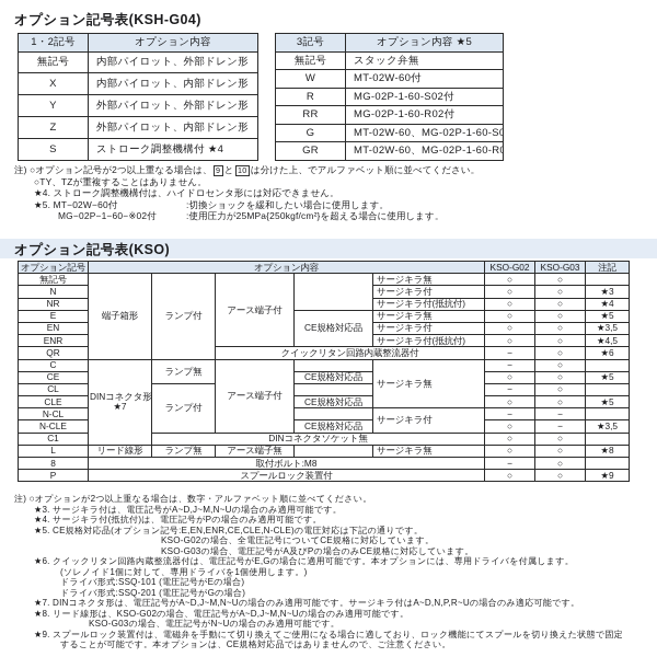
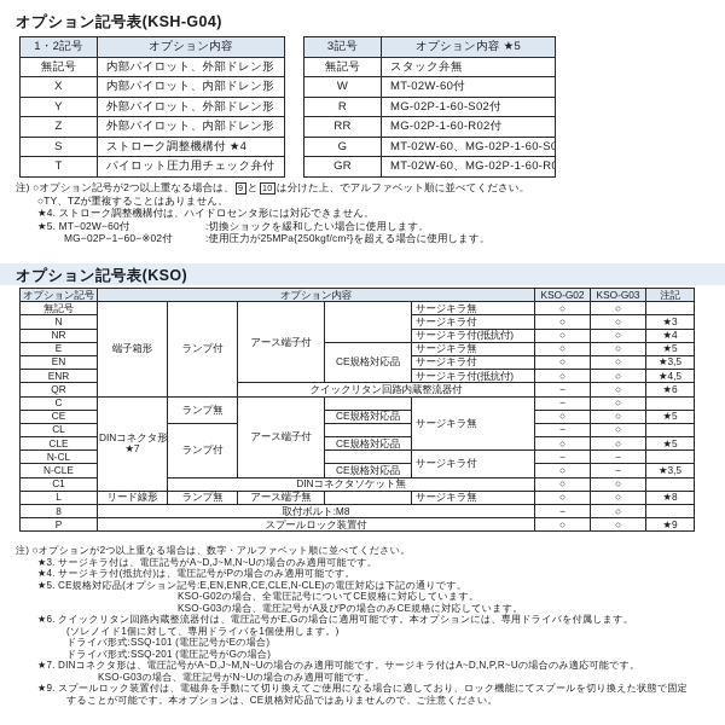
  オプション記号表(KSH-G04)
  1・2記号	オプション内容
  無記号	内部パイロット、外部ドレン形
  X	内部パイロット、内部ドレン形
  Y	外部パイロット、外部ドレン形
  Z	外部パイロット、内部ドレン形
  S	ストローク調整機構付 ★4
+ T	パイロット圧力用チェック弁付
  3記号	オプション内容 ★5
  無記号	スタック弁無
  W	MT-02W-60付
  R	MG-02P-1-60-S02付
  RR	MG-02P-1-60-R02付
  G	MT-02W-60、MG-02P-1-60-S0
  GR	MT-02W-60、MG-02P-1-60-R0
  注) ○オプション記号が2つ以上重なる場合は、 9 と 10 は分けた上、でアルファベット順に並べてください。
  ○TY、TZが重複することはありません。
  ★4. ストローク調整機構付は、ハイドロセンタ形には対応できません。
  ★5. MT−02W−60付 :切換ショックを緩和したい場合に使用します。
  MG−02P−1−60−※02付 :使用圧力が25MPa{250kgf/cm²}を超える場合に使用します。
  オプション記号表(KSO)
  オプション記号	オプション内容	KSO-G02	KSO-G03	注記
  無記号	端子箱形	ランプ付	アース端子付		サージキラ無	○	○
  N	サージキラ付	○	○	★3
  NR	サージキラ付(抵抗付)	○	○	★4
  E	CE規格対応品	サージキラ無	○	○	★5
  EN	サージキラ付	○	○	★3,5
  ENR	サージキラ付(抵抗付)	○	○	★4,5
  QR	クイックリタン回路内蔵整流器付	−	○	★6
  C	DINコネクタ形★7	ランプ無	アース端子付		サージキラ無	−	○
  CE	CE規格対応品	○	○	★5
  CL	ランプ付		−	○
  CLE	CE規格対応品	○	○	★5
  N-CL		サージキラ付	−	−
  N-CLE	CE規格対応品	○	−	★3,5
  C1	DINコネクタソケット無	○	○
  L	リード線形	ランプ無	アース端子無		サージキラ無	○	○	★8
  8	取付ボルト:M8	−	○
  P	スプールロック装置付	○	○	★9
  注) ○オプションが2つ以上重なる場合は、数字・アルファベット順に並べてください。
  ★3. サージキラ付は、電圧記号がA~D,J~M,N~Uの場合のみ適用可能です。
  ★4. サージキラ付(抵抗付)は、電圧記号がPの場合のみ適用可能です。
  ★5. CE規格対応品(オプション記号:E,EN,ENR,CE,CLE,N-CLE)の電圧対応は下記の通りです。
  KSO-G02の場合、全電圧記号についてCE規格に対応しています。
  KSO-G03の場合、電圧記号がA及びPの場合のみCE規格に対応しています。
  ★6. クイックリタン回路内蔵整流器付は、電圧記号がE,Gの場合に適用可能です。本オプションには、専用ドライバを付属します。
  (ソレノイド1個に対して、専用ドライバを1個使用します。)
  ドライバ形式:SSQ-101 (電圧記号がEの場合)
  ドライバ形式:SSQ-201 (電圧記号がGの場合)
  ★7. DINコネクタ形は、電圧記号がA~D,J~M,N~Uの場合のみ適用可能です。サージキラ付はA~D,N,P,R~Uの場合のみ適応可能です。
- ★8. リード線形は、KSO-G02の場合、電圧記号がA~D,J~M,N~Uの場合のみ適用可能です。
  KSO-G03の場合、電圧記号がN~Uの場合のみ適用可能です。
  ★9. スプールロック装置付は、電磁弁を手動にて切り換えてご使用になる場合に適しており、ロック機能にてスプールを切り換えた状態で固定
  することが可能です。本オプションは、CE規格対応品ではありませんので、ご注意ください。
